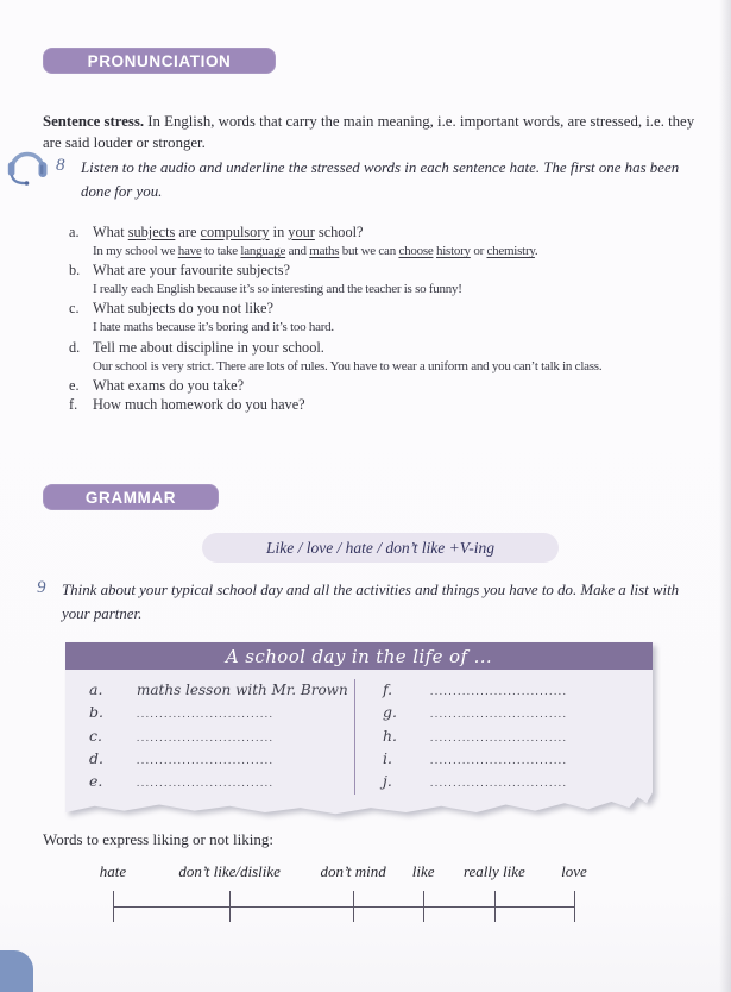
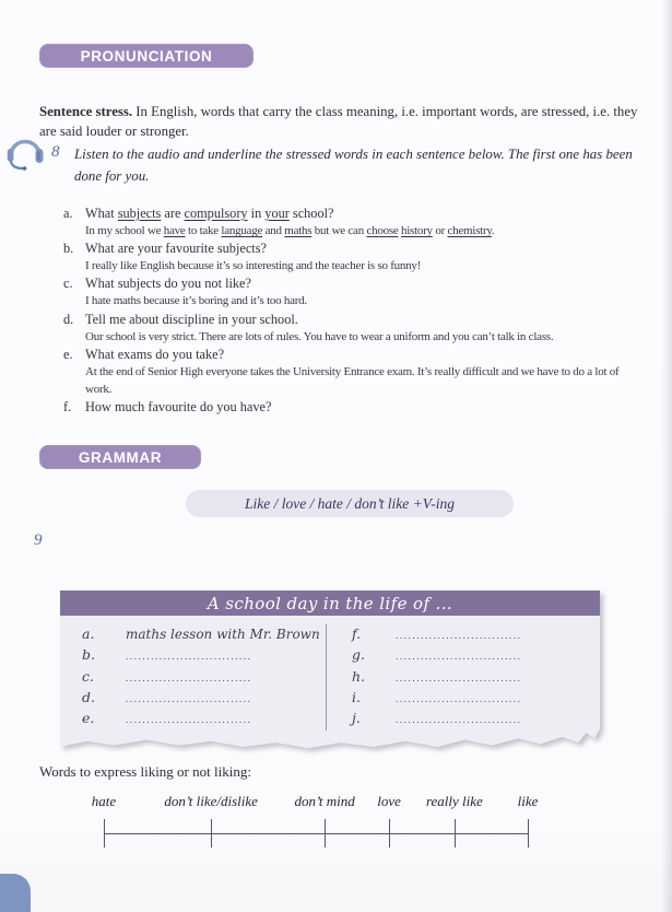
  PRONUNCIATION
- Sentence stress. In English, words that carry the main meaning, i.e. important words, are stressed, i.e. they are said louder or stronger.
+ Sentence stress. In English, words that carry the class meaning, i.e. important words, are stressed, i.e. they are said louder or stronger.
  8
- Listen to the audio and underline the stressed words in each sentence hate. The first one has been done for you.
+ Listen to the audio and underline the stressed words in each sentence below. The first one has been done for you.
  a.
  What subjects are compulsory in your school?
  In my school we have to take language and maths but we can choose history or chemistry.
  b.
  What are your favourite subjects?
- I really each English because it’s so interesting and the teacher is so funny!
+ I really like English because it’s so interesting and the teacher is so funny!
  c.
  What subjects do you not like?
  I hate maths because it’s boring and it’s too hard.
  d.
  Tell me about discipline in your school.
  Our school is very strict. There are lots of rules. You have to wear a uniform and you can’t talk in class.
  e.
  What exams do you take?
+ At the end of Senior High everyone takes the University Entrance exam. It’s really difficult and we have to do a lot of work.
  f.
- How much homework do you have?
+ How much favourite do you have?
  GRAMMAR
  Like / love / hate / don’t like +V-ing
  9
- Think about your typical school day and all the activities and things you have to do. Make a list with your partner.
  A school day in the life of ...
  a.
  maths lesson with Mr. Brown
  b.
  ..............................
  c.
  ..............................
  d.
  ..............................
  e.
  ..............................
  f.
  ..............................
  g.
  ..............................
  h.
  ..............................
  i.
  ..............................
  j.
  ..............................
  Words to express liking or not liking:
  hate
  don’t like/dislike
  don’t mind
- like
+ love
  really like
- love
+ like
